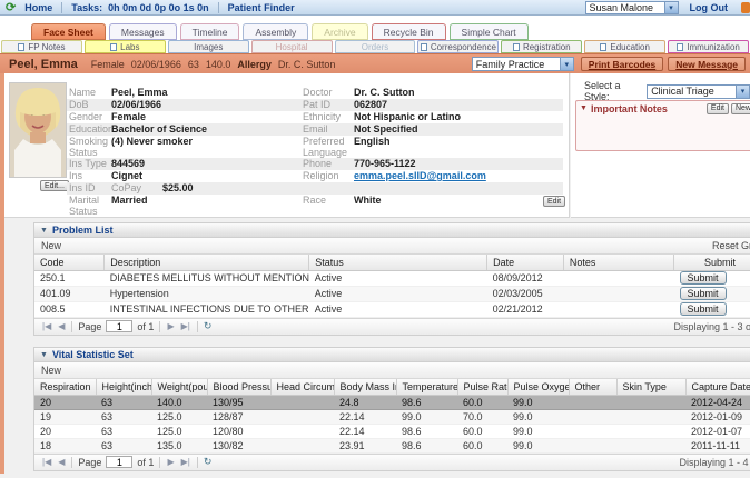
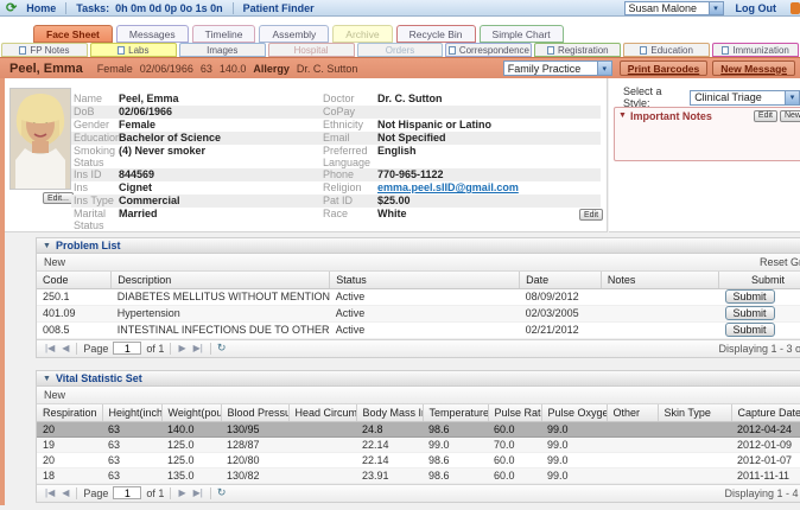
  ⟳
  Home
  Tasks:
  0h 0m 0d 0p 0o 1s 0n
  Patient Finder
  Susan Malone
  Log Out
  Face Sheet
  Messages
  Timeline
  Assembly
  Archive
  Recycle Bin
  Simple Chart
  FP Notes
  Labs
  Images
  Hospital
  Orders
  Correspondence
  Registration
  Education
  Immunization
  Peel, Emma
  Female
  02/06/1966
  63
  140.0
  Allergy
  Dr. C. Sutton
  Family Practice
  Print Barcodes
  New Message
  Name
  Peel, Emma
  Doctor
  Dr. C. Sutton
  DoB
  02/06/1966
- Pat ID
+ CoPay
- 062807
  Gender
  Female
  Ethnicity
  Not Hispanic or Latino
  Education
  Bachelor of Science
  Email
  Not Specified
  Smoking Status
  (4) Never smoker
  Preferred Language
  English
- Ins Type
+ Ins ID
  844569
  Phone
  770-965-1122
  Ins
  Cignet
  Religion
  emma.peel.sIID@gmail.com
- Ins ID
+ Ins Type
+ Commercial
- CoPay
+ Pat ID
  $25.00
  Marital Status
  Married
  Race
  White
  Select a Style:
  Clinical Triage
  Important Notes
  Problem List
  New
  Code	Description	Status	Date	Notes	Submit
  250.1	DIABETES MELLITUS WITHOUT MENTION	Active	08/09/2012		Submit
  401.09	Hypertension	Active	02/03/2005		Submit
  008.5	INTESTINAL INFECTIONS DUE TO OTHER	Active	02/21/2012		Submit
  |◀
  ◀
  Page
  1
  of 1
  ▶
  ▶|
  ↻
  Displaying 1 - 3 o
  Vital Statistic Set
  New
  Respiration	Height(inch	Weight(pou	Blood Press	Head Circum	Body Mass I	Temperature	Pulse Rat	Pulse Oxyge	Other	Skin Type	Capture Date
  20	63	140.0	130/95		24.8	98.6	60.0	99.0			2012-04-24
  19	63	125.0	128/87		22.14	99.0	70.0	99.0			2012-01-09
  20	63	125.0	120/80		22.14	98.6	60.0	99.0			2012-01-07
  18	63	135.0	130/82		23.91	98.6	60.0	99.0			2011-11-11
  |◀
  ◀
  Page
  1
  of 1
  ▶
  ▶|
  ↻
  Displaying 1 - 4
